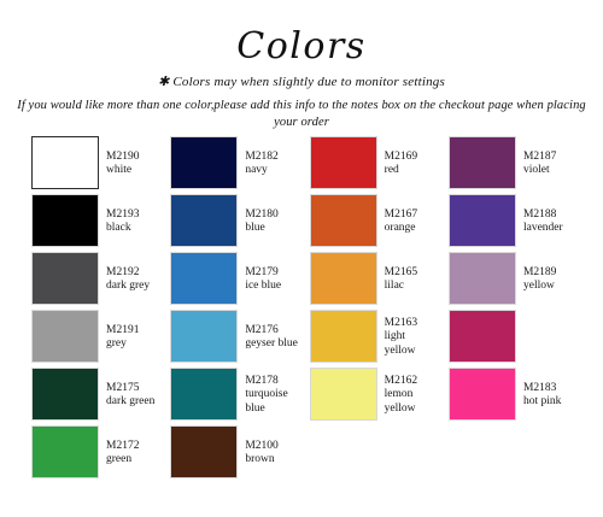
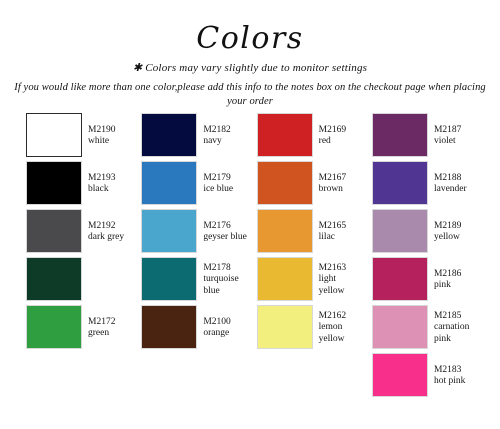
  Colors
- ✱ Colors may when slightly due to monitor settings
+ ✱ Colors may vary slightly due to monitor settings
  If you would like more than one color,please add this info to the notes box on the checkout page when placing your order
  M2190
  white
  M2193
  black
  M2192
  dark grey
- M2191
- grey
- M2175
- dark green
  M2172
  green
  M2182
  navy
- M2180
- blue
  M2179
  ice blue
  M2176
  geyser blue
  M2178
  turquoise blue
  M2100
- brown
+ orange
  M2169
  red
  M2167
- orange
+ brown
  M2165
  lilac
  M2163
  light yellow
  M2162
  lemon yellow
  M2187
  violet
  M2188
  lavender
  M2189
  yellow
+ M2186
+ pink
+ M2185
+ carnation pink
  M2183
  hot pink
